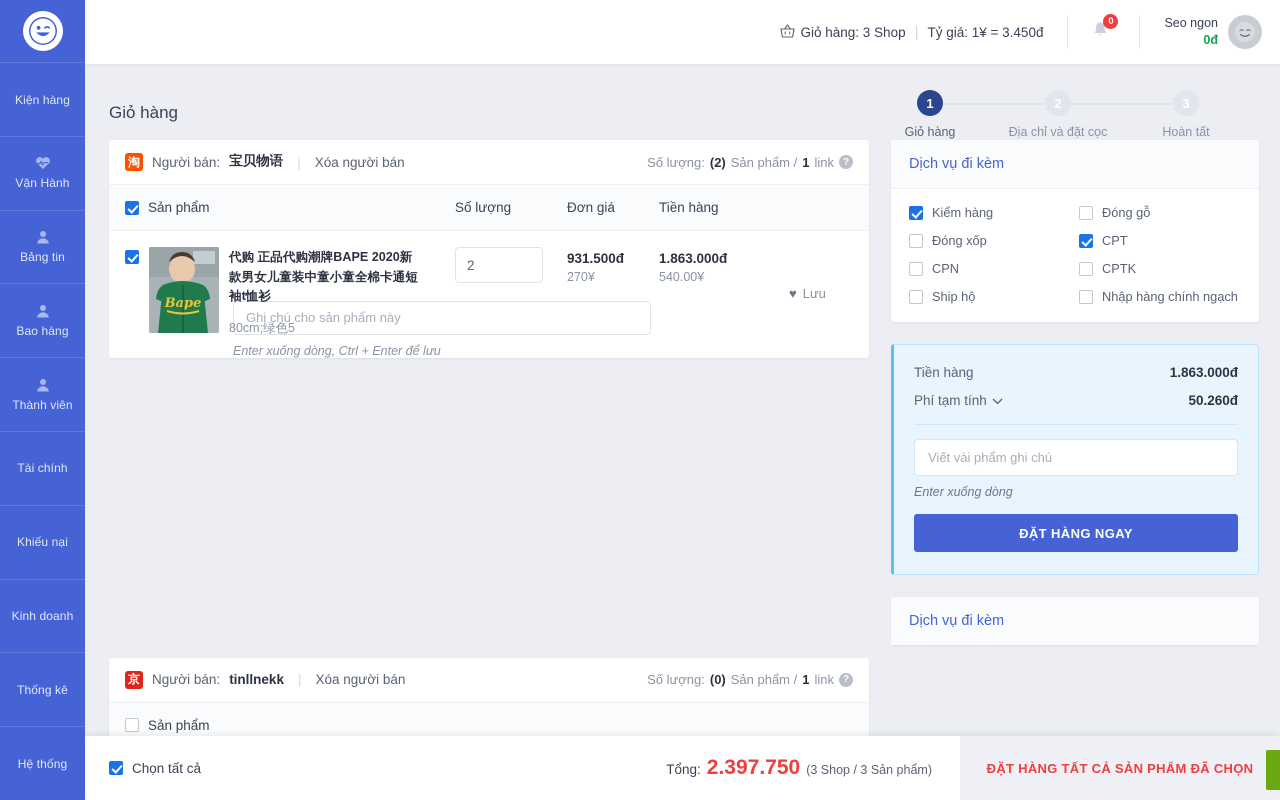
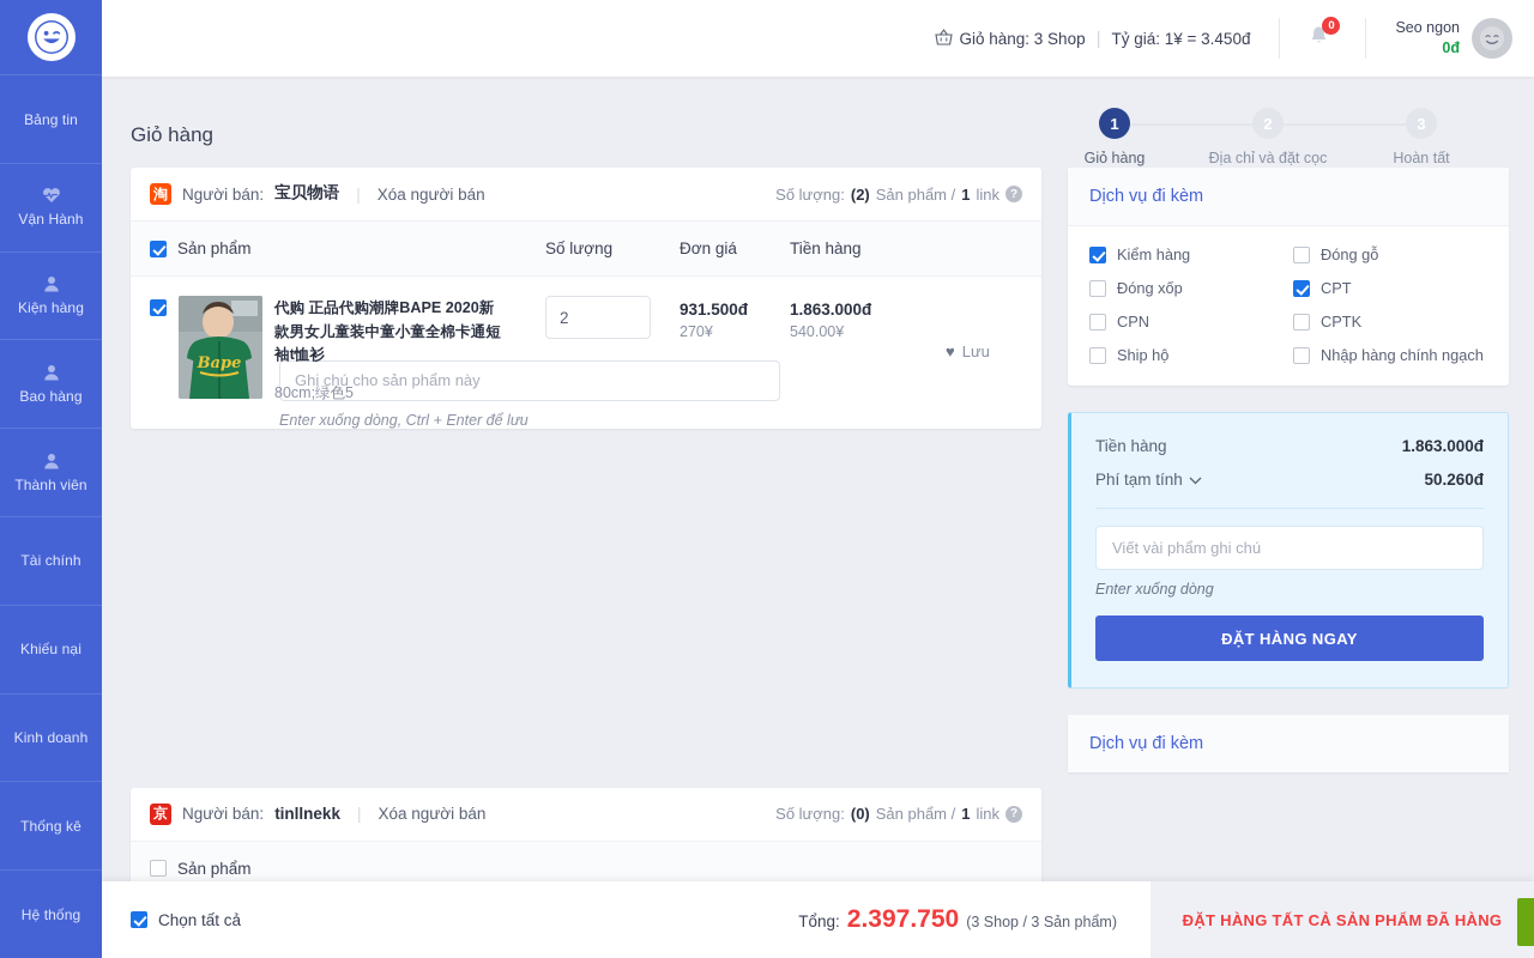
- Kiện hàng
+ Bảng tin
  Vận Hành
- Bảng tin
+ Kiện hàng
  Bao hàng
  Thành viên
  Tài chính
  Khiếu nại
  Kinh doanh
  Thống kê
  Hệ thống
  Giỏ hàng: 3 Shop
  |
  Tỷ giá: 1¥ = 3.450đ
  0
  Seo ngon
  0đ
  Giỏ hàng
  1
  Giỏ hàng
  2
  Địa chỉ và đặt cọc
  3
  Hoàn tất
  淘
  Người bán:
  宝贝物语
  Xóa người bán
  Số lượng:
  (2)
  Sản phẩm /
  1
  link
  ?
  Sản phẩm
  Số lượng
  Đơn giá
  Tiền hàng
  Bape
  代购 正品代购潮牌BAPE 2020新款男女儿童装中童小童全棉卡通短袖t恤衫
  80cm;绿色5
  2
  931.500đ
  270¥
  1.863.000đ
  540.00¥
  ♥
  Lưu
  Ghi chú cho sản phẩm này
  Enter xuống dòng, Ctrl + Enter để lưu
  京
  Người bán:
  tinllnekk
  |
  Xóa người bán
  Số lượng:
  (0)
  Sản phẩm /
  1
  link
  ?
  Sản phẩm
  Dịch vụ đi kèm
  Kiểm hàng
  Đóng gỗ
  Đóng xốp
  CPT
  CPN
  CPTK
  Ship hộ
  Nhập hàng chính ngạch
  Tiền hàng
  1.863.000đ
  Phí tạm tính
  50.260đ
  Viết vài phẩm ghi chú
  Enter xuống dòng
  ĐẶT HÀNG NGAY
  Dịch vụ đi kèm
  Chọn tất cả
  Tổng:
  2.397.750
  (3 Shop / 3 Sản phẩm)
- ĐẶT HÀNG TẤT CẢ SẢN PHẨM ĐÃ CHỌN
+ ĐẶT HÀNG TẤT CẢ SẢN PHẨM ĐÃ HÀNG
